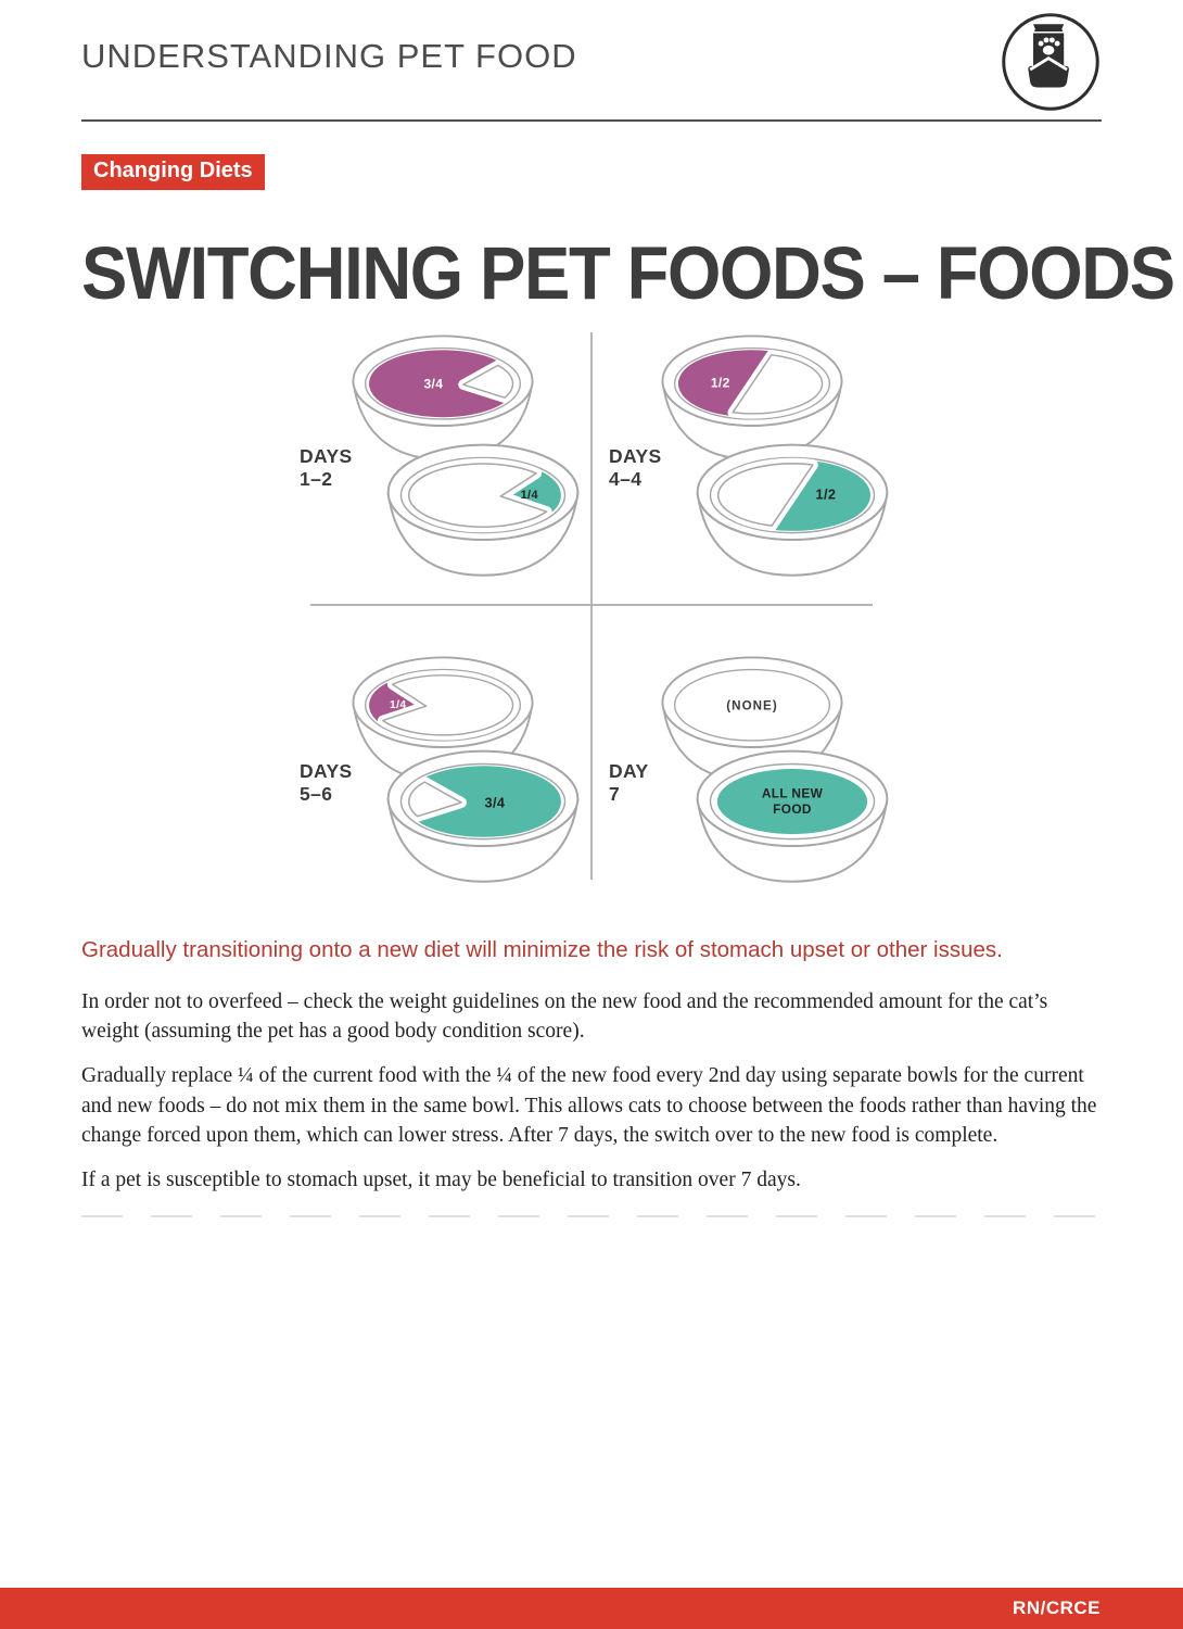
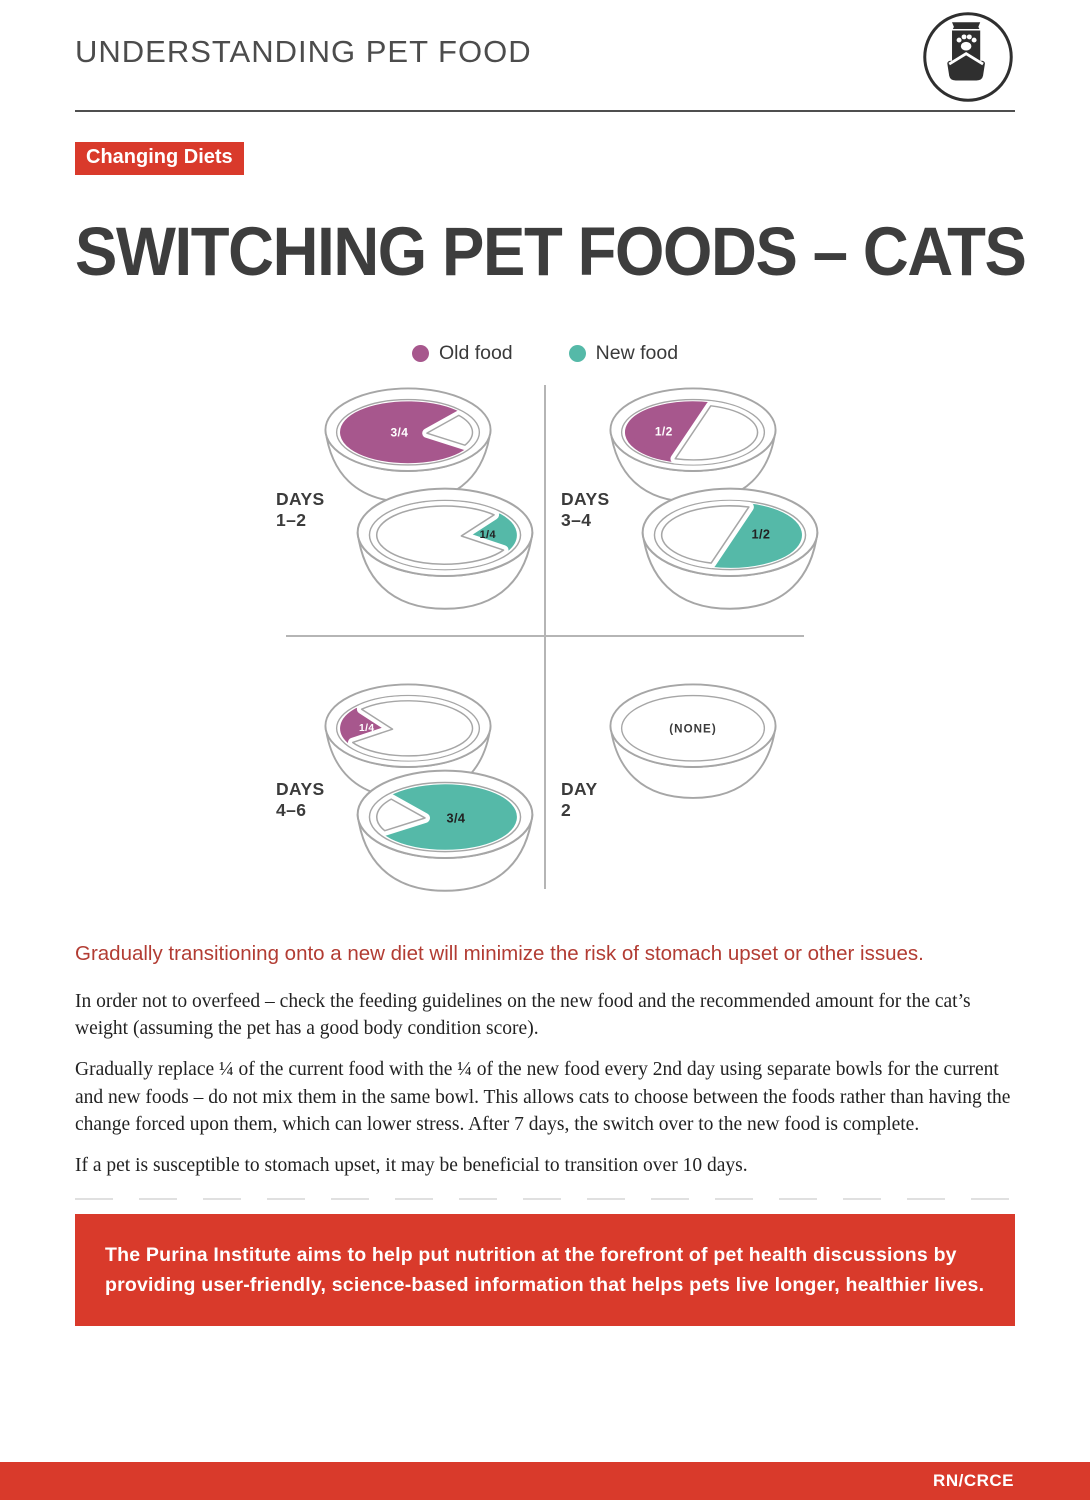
  UNDERSTANDING PET FOOD
  Changing Diets
- SWITCHING PET FOODS – FOODS
+ SWITCHING PET FOODS – CATS
+ Old food
+ New food
  DAYS
  1–2
  3/4
  1/4
  DAYS
- 4–4
+ 3–4
  1/2
  1/2
  DAYS
- 5–6
+ 4–6
  1/4
  3/4
  DAY
- 7
+ 2
  (NONE)
- ALL NEW
- FOOD
  Gradually transitioning onto a new diet will minimize the risk of stomach upset or other issues.
- In order not to overfeed – check the weight guidelines on the new food and the recommended amount for the cat’s weight (assuming the pet has a good body condition score).
+ In order not to overfeed – check the feeding guidelines on the new food and the recommended amount for the cat’s weight (assuming the pet has a good body condition score).
  Gradually replace ¼ of the current food with the ¼ of the new food every 2nd day using separate bowls for the current and new foods – do not mix them in the same bowl. This allows cats to choose between the foods rather than having the change forced upon them, which can lower stress. After 7 days, the switch over to the new food is complete.
- If a pet is susceptible to stomach upset, it may be beneficial to transition over 7 days.
+ If a pet is susceptible to stomach upset, it may be beneficial to transition over 10 days.
+ The Purina Institute aims to help put nutrition at the forefront of pet health discussions by providing user-friendly, science-based information that helps pets live longer, healthier lives.
  RN/CRCE
